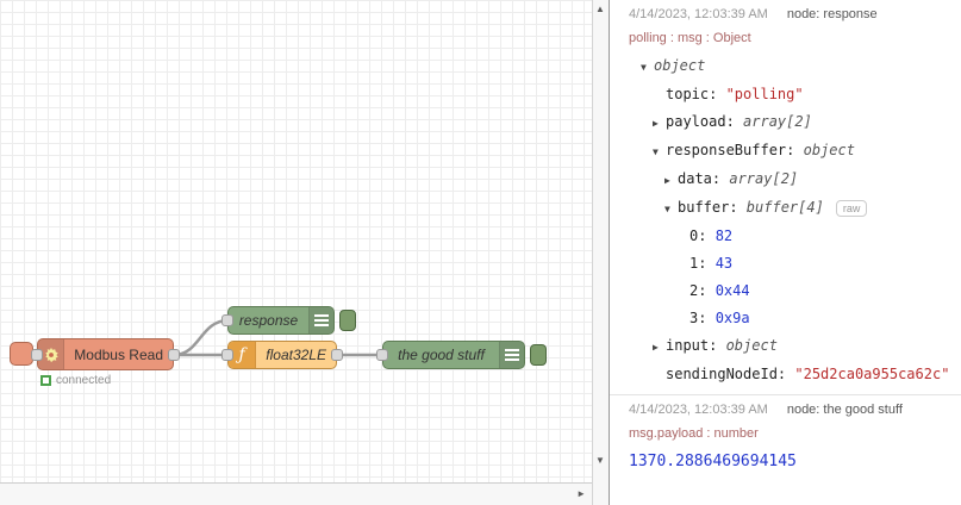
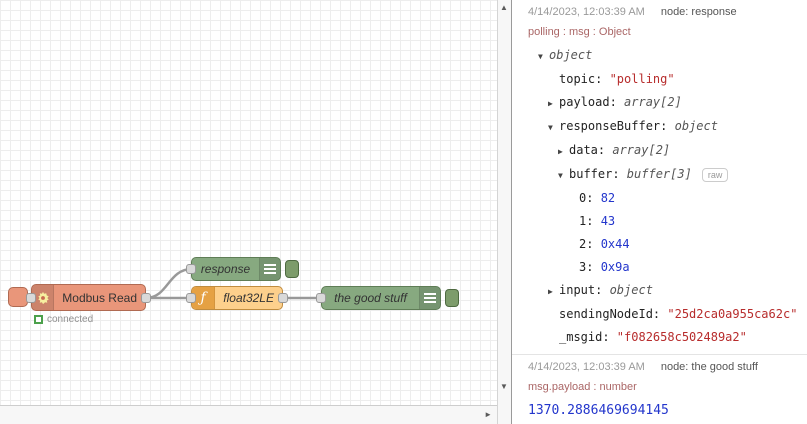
  Modbus Read
  connected
  response
  ƒ
  float32LE
  the good stuff
  ►
  ▲
  ▼
  4/14/2023, 12:03:39 AM node: response
  polling : msg : Object
  ▼ object
  topic: "polling"
  ▶ payload: array[2]
  ▼ responseBuffer: object
  ▶ data: array[2]
- ▼ buffer: buffer[4] raw
+ ▼ buffer: buffer[3] raw
  0: 82
  1: 43
  2: 0x44
  3: 0x9a
  ▶ input: object
  sendingNodeId: "25d2ca0a955ca62c"
+ _msgid: "f082658c502489a2"
  4/14/2023, 12:03:39 AM node: the good stuff
  msg.payload : number
  1370.2886469694145
